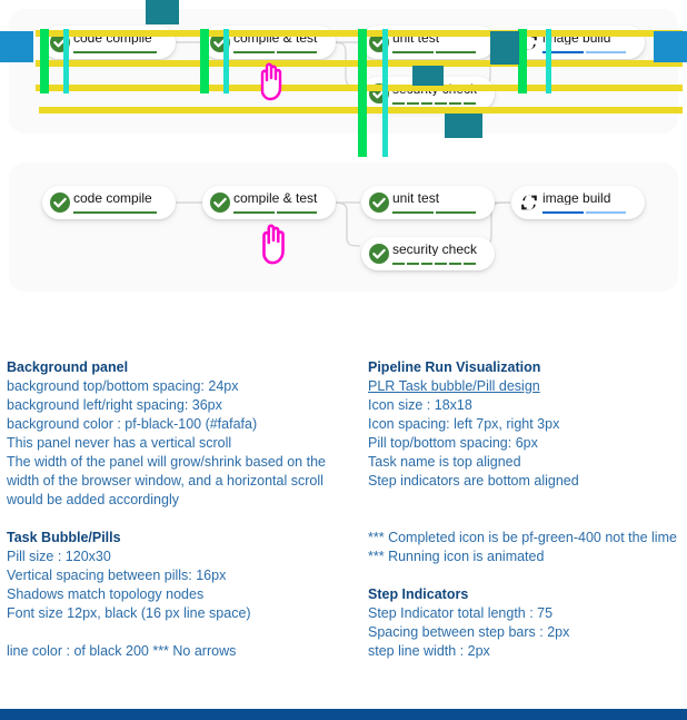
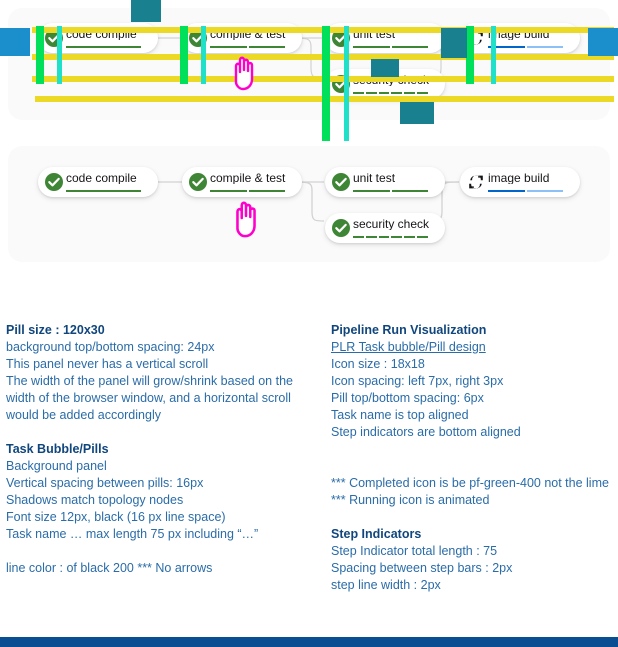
  code compile
  compile & test
  unit test
  iage build
  code compile
  compile & test
  unit test
  security check
  image build
- Background panel
+ Pill size : 120x30
  background top/bottom spacing: 24px
- background left/right spacing: 36px
- background color : pf-black-100 (#fafafa)
  This panel never has a vertical scroll
  The width of the panel will grow/shrink based on the width of the browser window, and a horizontal scroll would be added accordingly
  Task Bubble/Pills
- Pill size : 120x30
+ Background panel
  Vertical spacing between pills: 16px
  Shadows match topology nodes
  Font size 12px, black (16 px line space)
+ Task name … max length 75 px including “…”
  line color : of black 200 *** No arrows
  Pipeline Run Visualization
  PLR Task bubble/Pill design
  Icon size : 18x18
  Icon spacing: left 7px, right 3px
  Pill top/bottom spacing: 6px
  Task name is top aligned
  Step indicators are bottom aligned
  *** Completed icon is be pf-green-400 not the lime
  *** Running icon is animated
  Step Indicators
  Step Indicator total length : 75
  Spacing between step bars : 2px
  step line width : 2px
